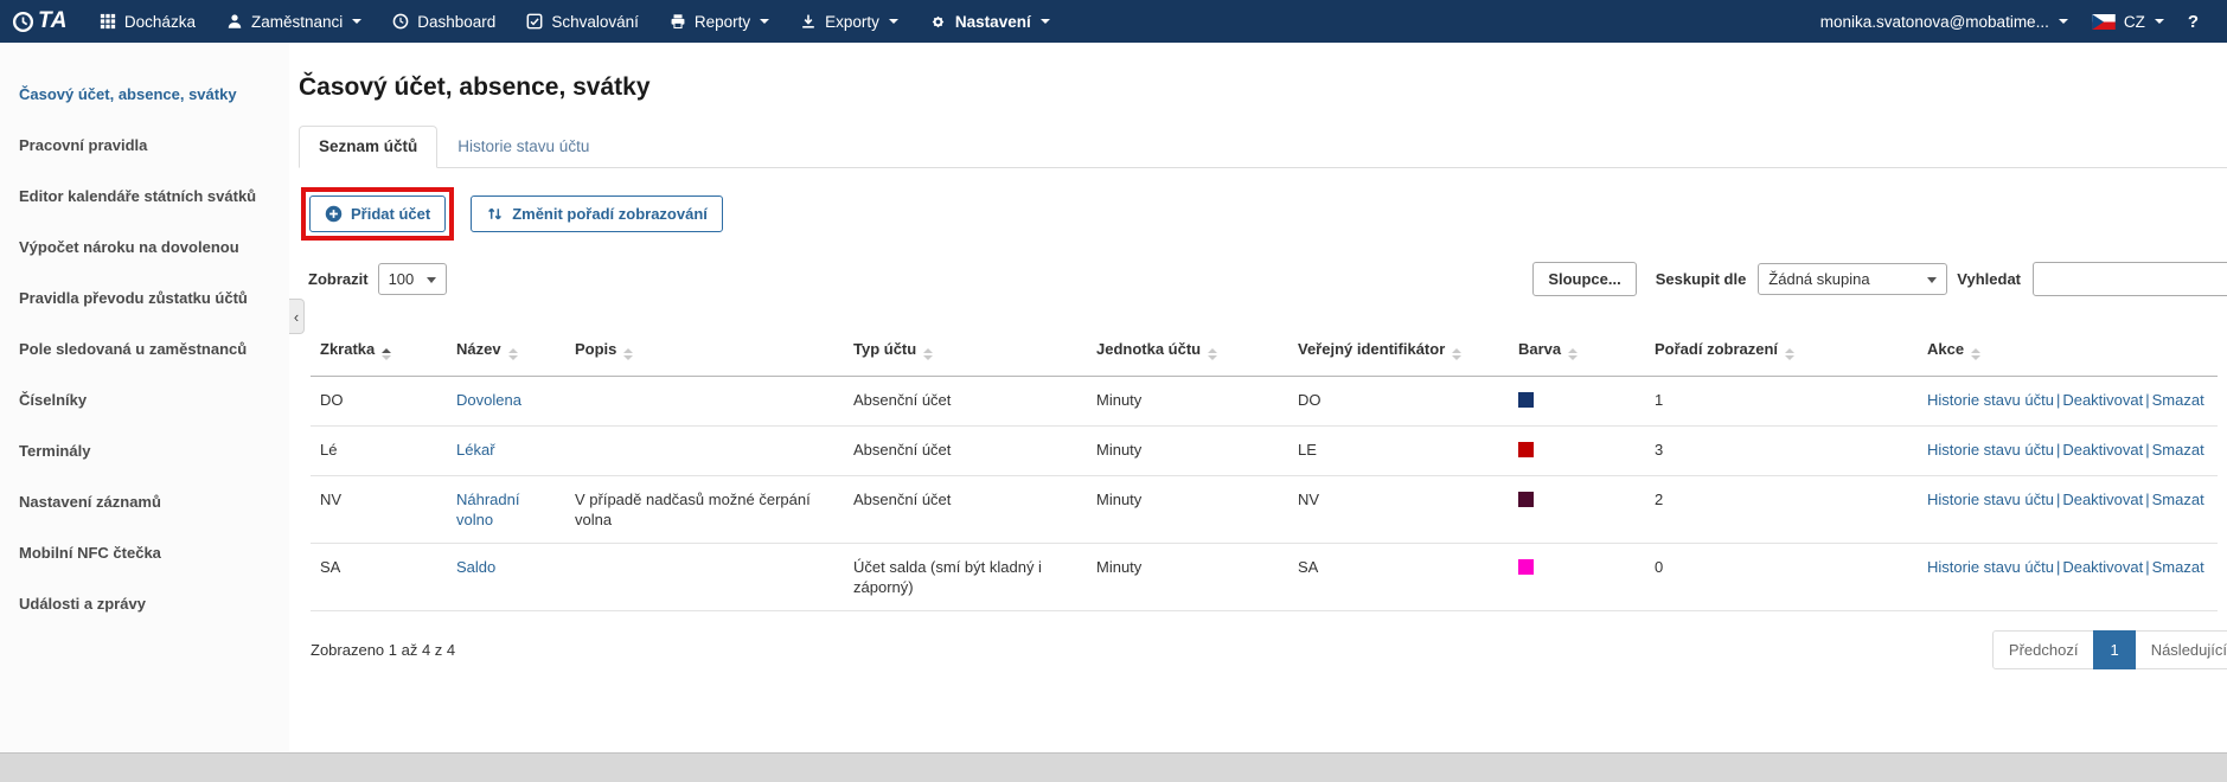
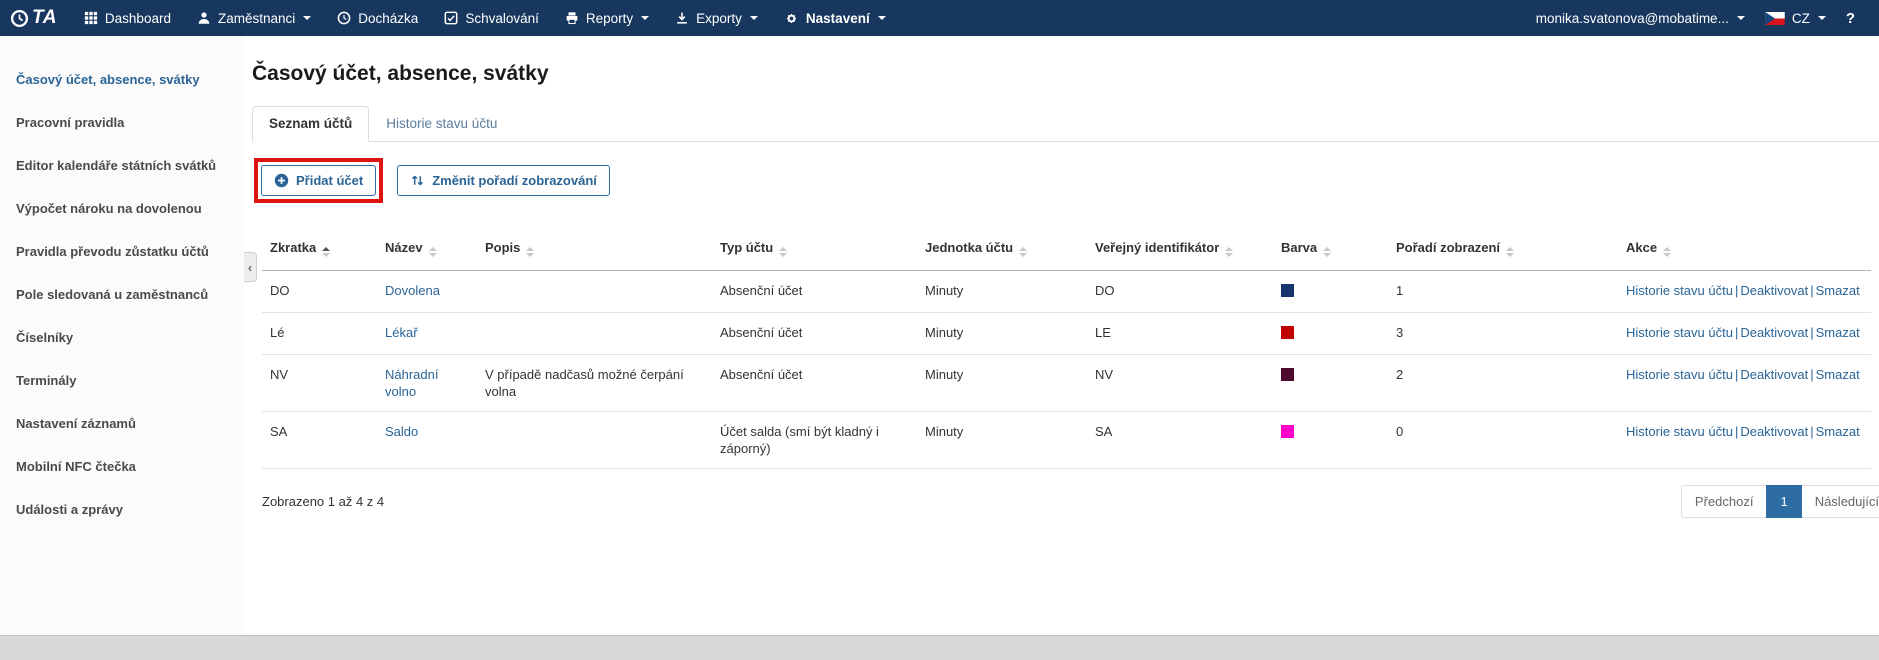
  TA
- Docházka
+ Dashboard
  Zaměstnanci
- Dashboard
+ Docházka
  Schvalování
  Reporty
  Exporty
  Nastavení
  monika.svatonova@mobatime...
  CZ
  ?
  Časový účet, absence, svátky
  Pracovní pravidla
  Editor kalendáře státních svátků
  Výpočet nároku na dovolenou
  Pravidla převodu zůstatku účtů
  Pole sledovaná u zaměstnanců
  Číselníky
  Terminály
  Nastavení záznamů
  Mobilní NFC čtečka
  Události a zprávy
  ‹
  Časový účet, absence, svátky
  Seznam účtů
  Historie stavu účtu
  Přidat účet
  Změnit pořadí zobrazování
- Zobrazit
- 100
- Sloupce...
- Seskupit dle
- Žádná skupina
- Vyhledat
  Zkratka	Název	Popis	Typ účtu	Jednotka účtu	Veřejný identifikátor	Barva	Pořadí zobrazení	Akce
  DO	Dovolena		Absenční účet	Minuty	DO		1	Historie stavu účtu | Deaktivovat | Smazat
  Lé	Lékař		Absenční účet	Minuty	LE		3	Historie stavu účtu | Deaktivovat | Smazat
  NV	Náhradní volno	V případě nadčasů možné čerpání volna	Absenční účet	Minuty	NV		2	Historie stavu účtu | Deaktivovat | Smazat
  SA	Saldo		Účet salda (smí být kladný i záporný)	Minuty	SA		0	Historie stavu účtu | Deaktivovat | Smazat
  Zobrazeno 1 až 4 z 4
  Předchozí
  1
  Následující
